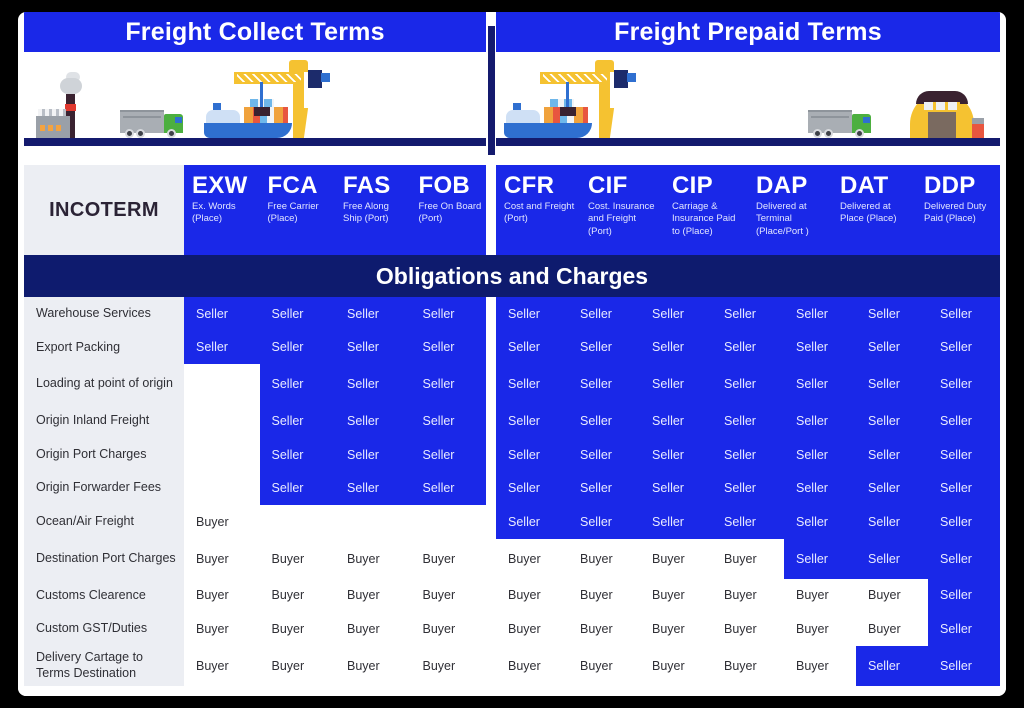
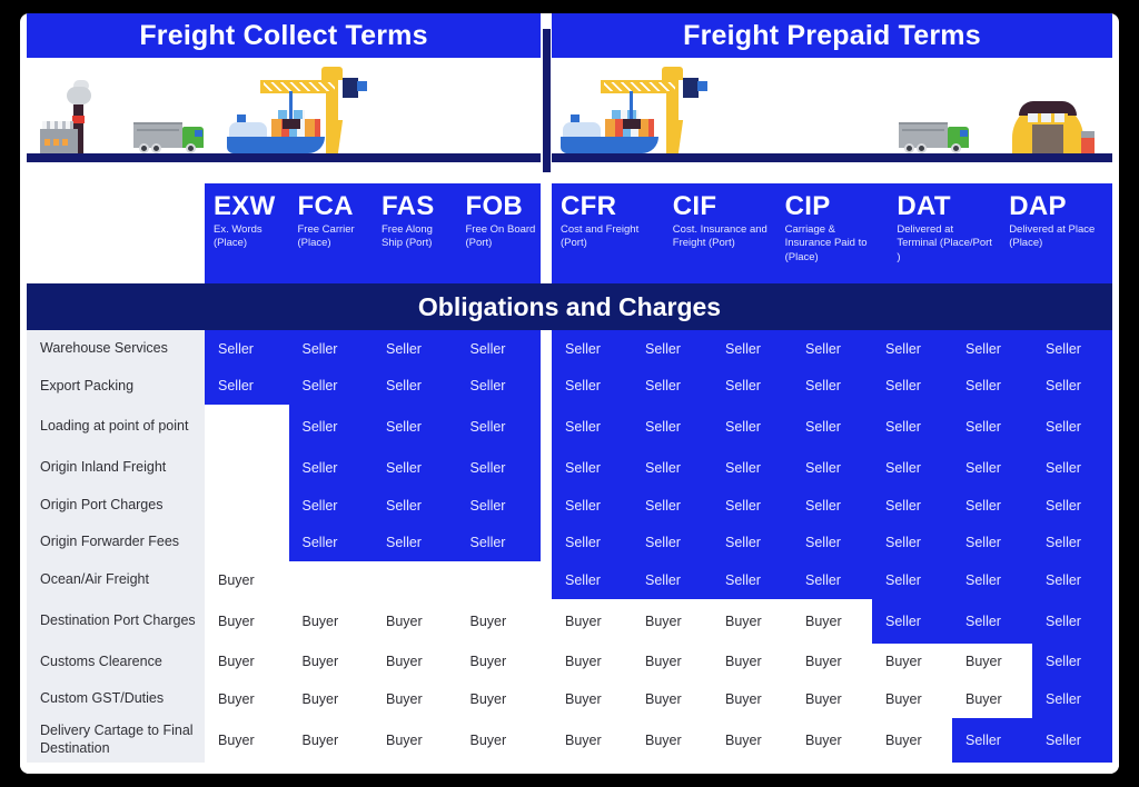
  Freight Collect Terms
  Freight Prepaid Terms
- INCOTERM
  EXW
  Ex. Words (Place)
  FCA
  Free Carrier (Place)
  FAS
  Free Along Ship (Port)
  FOB
  Free On Board (Port)
  CFR
  Cost and Freight (Port)
  CIF
  Cost. Insurance and Freight (Port)
  CIP
  Carriage & Insurance Paid to (Place)
- DAP
+ DAT
  Delivered at Terminal (Place/Port )
- DAT
+ DAP
  Delivered at Place (Place)
- DDP
- Delivered Duty Paid (Place)
  Obligations and Charges
  Warehouse Services
  Seller
  Seller
  Seller
  Seller
  Seller
  Seller
  Seller
  Seller
  Seller
  Seller
  Seller
  Export Packing
  Seller
  Seller
  Seller
  Seller
  Seller
  Seller
  Seller
  Seller
  Seller
  Seller
  Seller
- Loading at point of origin
+ Loading at point of point
  Seller
  Seller
  Seller
  Seller
  Seller
  Seller
  Seller
  Seller
  Seller
  Seller
  Origin Inland Freight
  Seller
  Seller
  Seller
  Seller
  Seller
  Seller
  Seller
  Seller
  Seller
  Seller
  Origin Port Charges
  Seller
  Seller
  Seller
  Seller
  Seller
  Seller
  Seller
  Seller
  Seller
  Seller
  Origin Forwarder Fees
  Seller
  Seller
  Seller
  Seller
  Seller
  Seller
  Seller
  Seller
  Seller
  Seller
  Ocean/Air Freight
  Buyer
  Seller
  Seller
  Seller
  Seller
  Seller
  Seller
  Seller
  Destination Port Charges
  Buyer
  Buyer
  Buyer
  Buyer
  Buyer
  Buyer
  Buyer
  Buyer
  Seller
  Seller
  Seller
  Customs Clearence
  Buyer
  Buyer
  Buyer
  Buyer
  Buyer
  Buyer
  Buyer
  Buyer
  Buyer
  Buyer
  Seller
  Custom GST/Duties
  Buyer
  Buyer
  Buyer
  Buyer
  Buyer
  Buyer
  Buyer
  Buyer
  Buyer
  Buyer
  Seller
- Delivery Cartage to Terms Destination
+ Delivery Cartage to Final Destination
  Buyer
  Buyer
  Buyer
  Buyer
  Buyer
  Buyer
  Buyer
  Buyer
  Buyer
  Seller
  Seller
